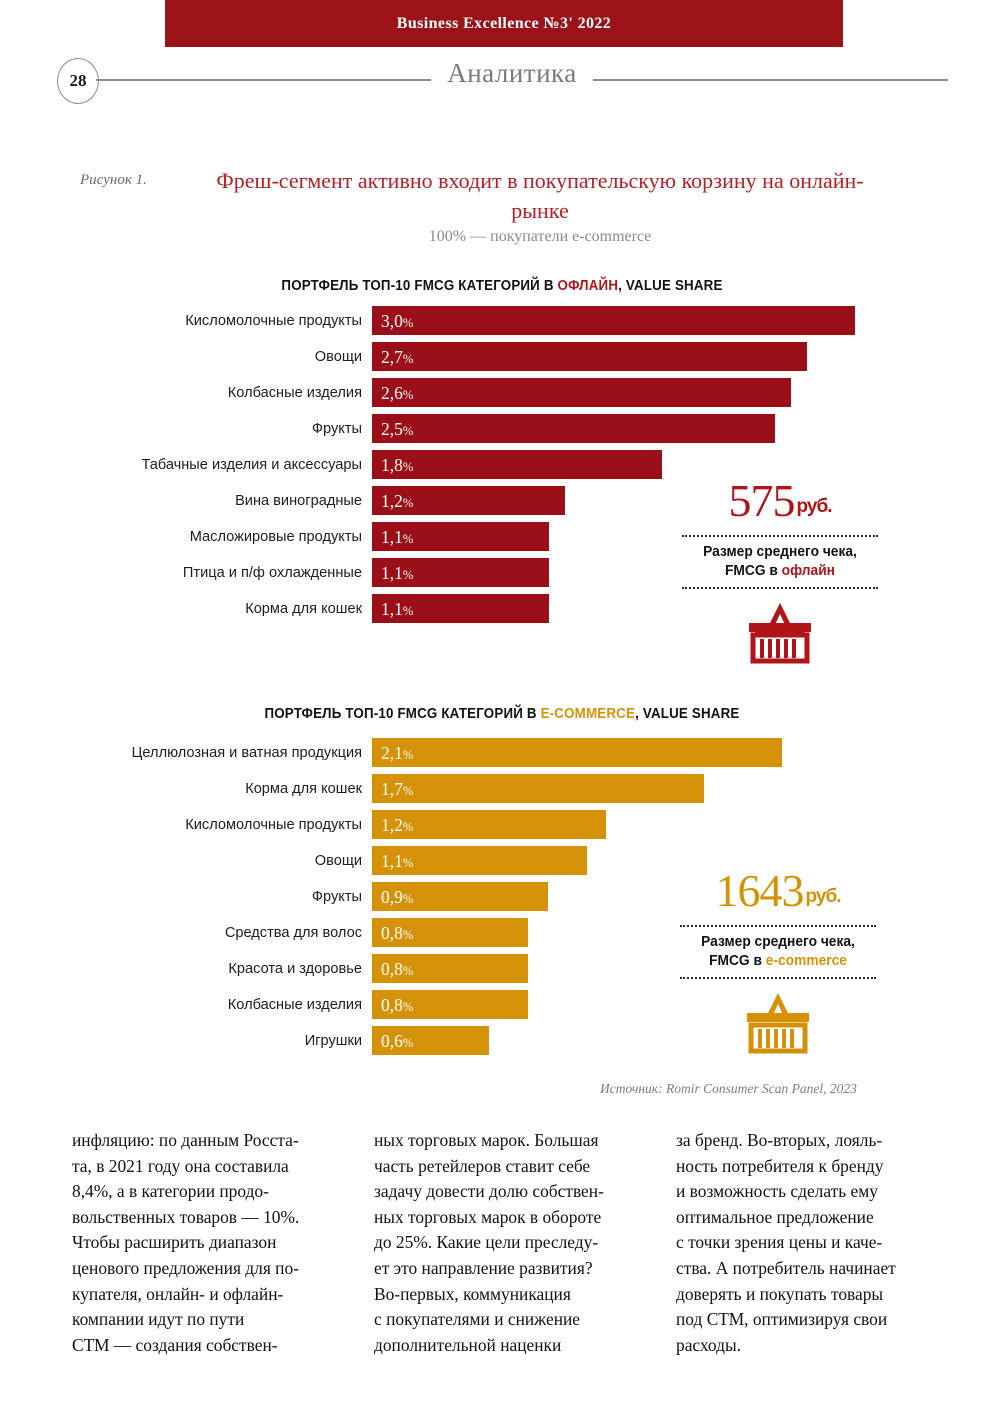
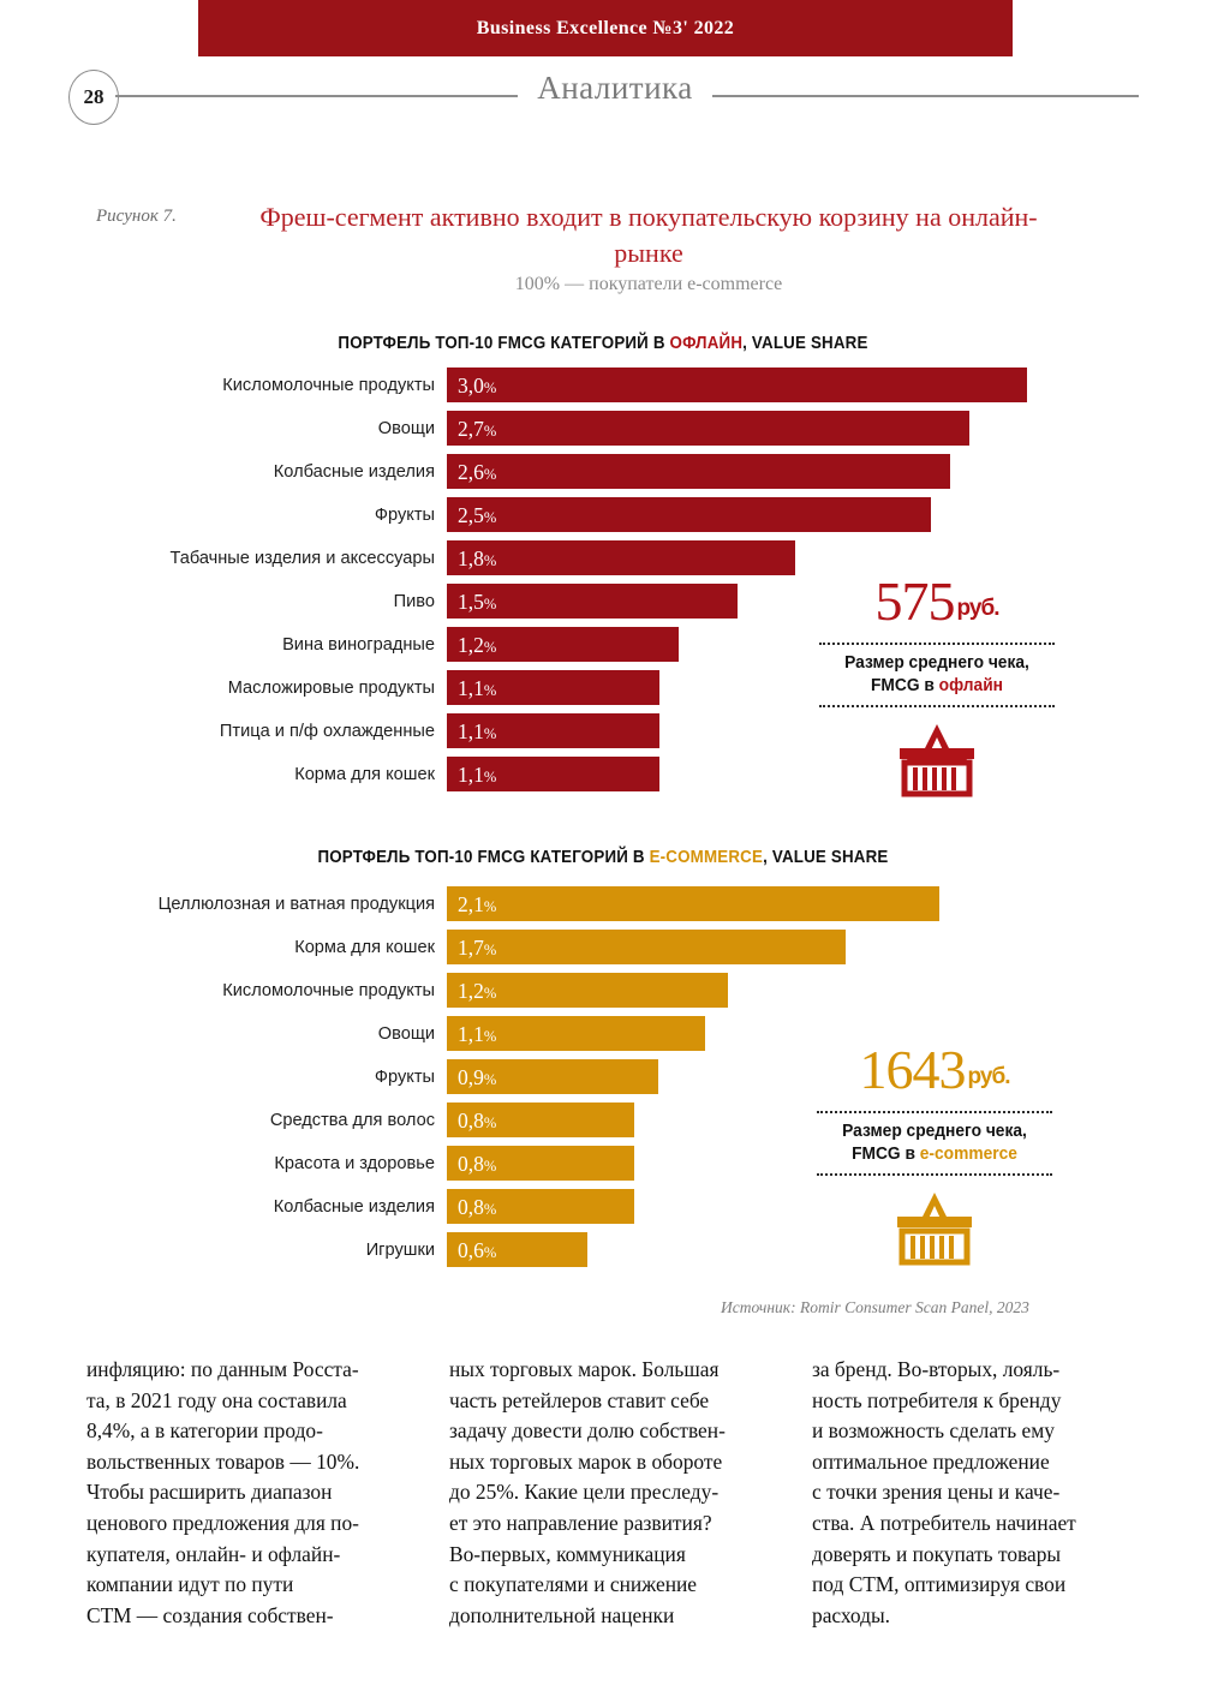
  Business Excellence №3' 2022
  28
  Аналитика
- Рисунок 1.
+ Рисунок 7.
  Фреш-сегмент активно входит в покупательскую корзину на онлайн-рынке
  100% — покупатели e-commerce
  ПОРТФЕЛЬ ТОП-10 FMCG КАТЕГОРИЙ В ОФЛАЙН, VALUE SHARE
  Кисломолочные продукты
  3,0%
  Овощи
  2,7%
  Колбасные изделия
  2,6%
  Фрукты
  2,5%
  Табачные изделия и аксессуары
  1,8%
+ Пиво
+ 1,5%
  Вина виноградные
  1,2%
  Масложировые продукты
  1,1%
  Птица и п/ф охлажденные
  1,1%
  Корма для кошек
  1,1%
  575руб.
  Размер среднего чека,
  FMCG в офлайн
  ПОРТФЕЛЬ ТОП-10 FMCG КАТЕГОРИЙ В E-COMMERCE, VALUE SHARE
  Целлюлозная и ватная продукция
  2,1%
  Корма для кошек
  1,7%
  Кисломолочные продукты
  1,2%
  Овощи
  1,1%
  Фрукты
  0,9%
  Средства для волос
  0,8%
  Красота и здоровье
  0,8%
  Колбасные изделия
  0,8%
  Игрушки
  0,6%
  1643руб.
  Размер среднего чека,
  FMCG в e-commerce
  Источник: Romir Consumer Scan Panel, 2023
  инфляцию: по данным Росста-
  та, в 2021 году она составила
  8,4%, а в категории продо-
  вольственных товаров — 10%.
  Чтобы расширить диапазон
  ценового предложения для по-
  купателя, онлайн- и офлайн-
  компании идут по пути
  СТМ — создания собствен-
  ных торговых марок. Большая
  часть ретейлеров ставит себе
  задачу довести долю собствен-
  ных торговых марок в обороте
  до 25%. Какие цели преследу-
  ет это направление развития?
  Во-первых, коммуникация
  с покупателями и снижение
  дополнительной наценки
  за бренд. Во-вторых, лояль-
  ность потребителя к бренду
  и возможность сделать ему
  оптимальное предложение
  с точки зрения цены и каче-
  ства. А потребитель начинает
  доверять и покупать товары
  под СТМ, оптимизируя свои
  расходы.
